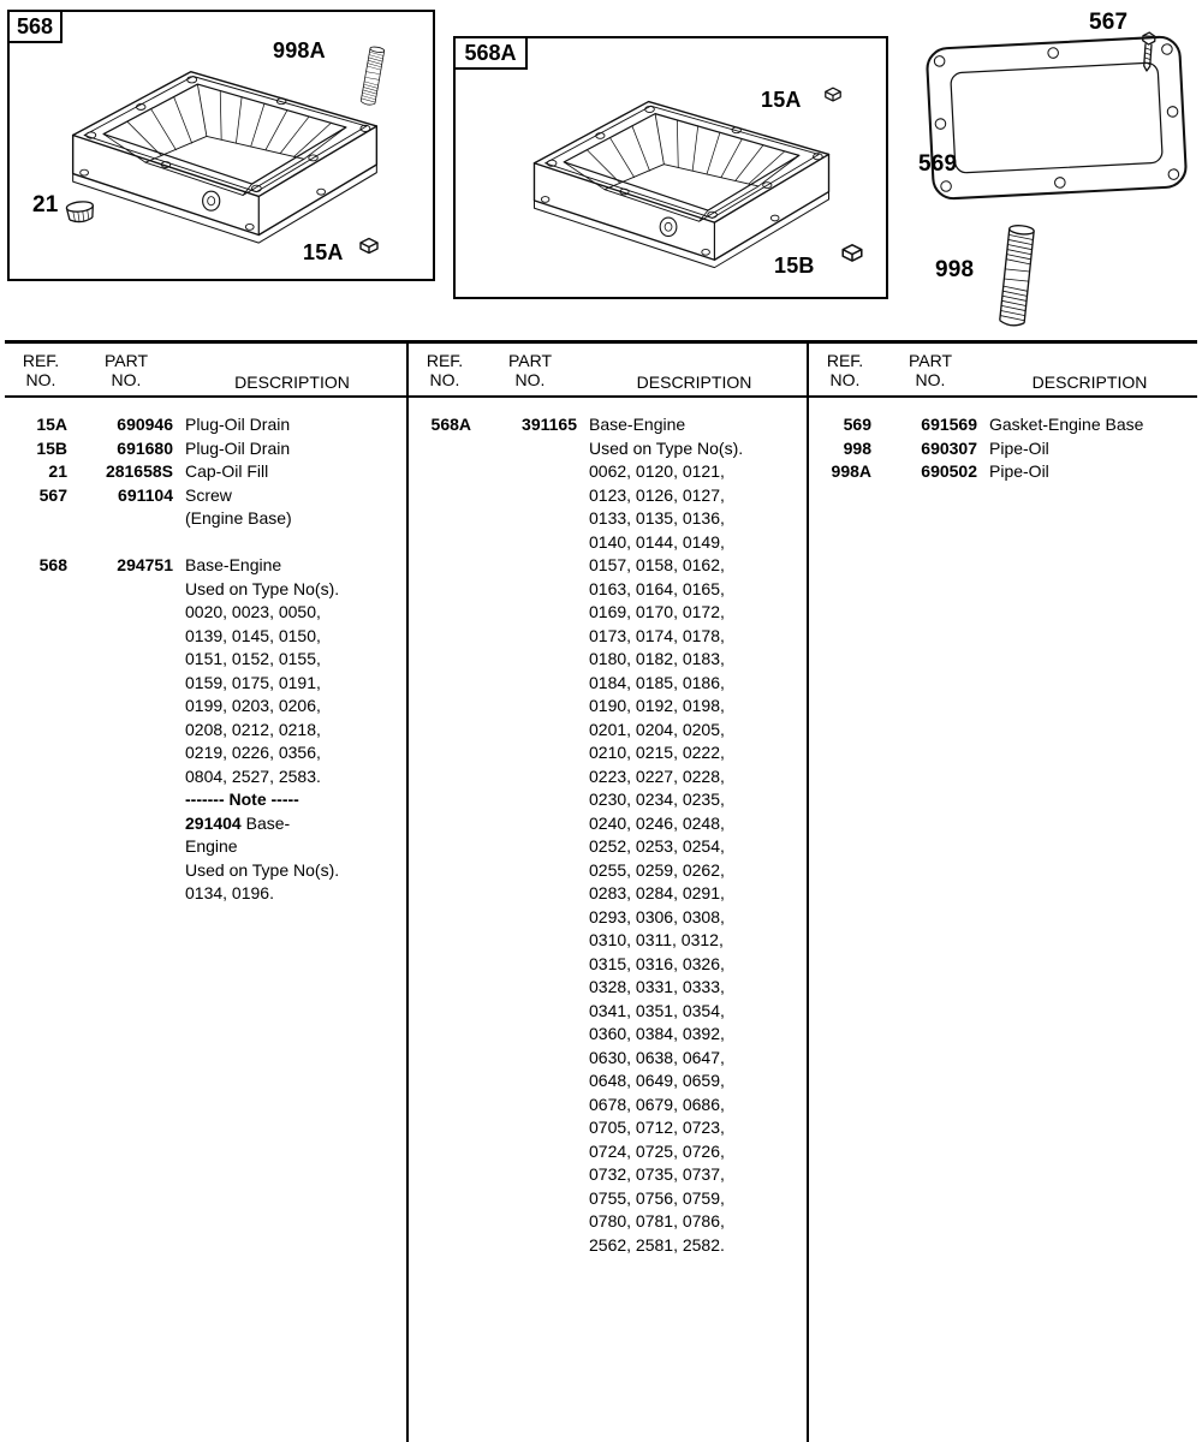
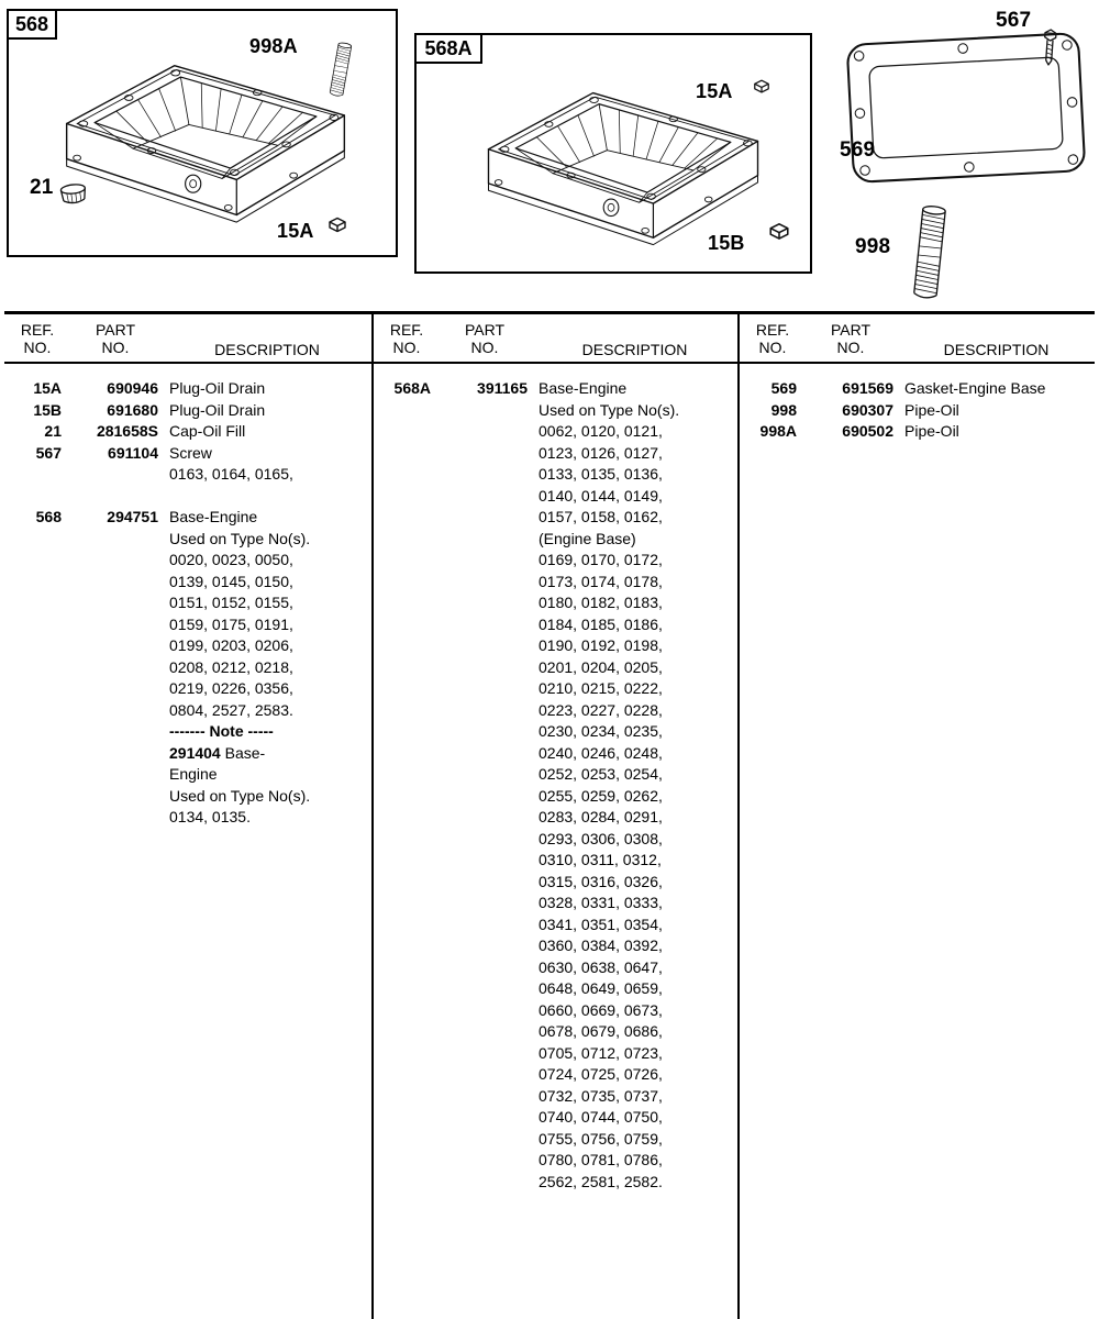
  568
  998A
  21
  15A
  568A
  15A
  15B
  567
  569
  998
  REF.
  NO.
  PART
  NO.
  DESCRIPTION
  15A
  690946
  Plug-Oil Drain
  15B
  691680
  Plug-Oil Drain
  21
  281658S
  Cap-Oil Fill
  567
  691104
  Screw
- (Engine Base)
+ 0163, 0164, 0165,
  568
  294751
  Base-Engine
  Used on Type No(s).
  0020, 0023, 0050,
  0139, 0145, 0150,
  0151, 0152, 0155,
  0159, 0175, 0191,
  0199, 0203, 0206,
  0208, 0212, 0218,
  0219, 0226, 0356,
  0804, 2527, 2583.
  ------- Note -----
  291404 Base-
  Engine
  Used on Type No(s).
- 0134, 0196.
+ 0134, 0135.
  REF.
  NO.
  PART
  NO.
  DESCRIPTION
  568A
  391165
  Base-Engine
  Used on Type No(s).
  0062, 0120, 0121,
  0123, 0126, 0127,
  0133, 0135, 0136,
  0140, 0144, 0149,
  0157, 0158, 0162,
- 0163, 0164, 0165,
+ (Engine Base)
  0169, 0170, 0172,
  0173, 0174, 0178,
  0180, 0182, 0183,
  0184, 0185, 0186,
  0190, 0192, 0198,
  0201, 0204, 0205,
  0210, 0215, 0222,
  0223, 0227, 0228,
  0230, 0234, 0235,
  0240, 0246, 0248,
  0252, 0253, 0254,
  0255, 0259, 0262,
  0283, 0284, 0291,
  0293, 0306, 0308,
  0310, 0311, 0312,
  0315, 0316, 0326,
  0328, 0331, 0333,
  0341, 0351, 0354,
  0360, 0384, 0392,
  0630, 0638, 0647,
  0648, 0649, 0659,
+ 0660, 0669, 0673,
  0678, 0679, 0686,
  0705, 0712, 0723,
  0724, 0725, 0726,
  0732, 0735, 0737,
+ 0740, 0744, 0750,
  0755, 0756, 0759,
  0780, 0781, 0786,
  2562, 2581, 2582.
  REF.
  NO.
  PART
  NO.
  DESCRIPTION
  569
  691569
  Gasket-Engine Base
  998
  690307
  Pipe-Oil
  998A
  690502
  Pipe-Oil
